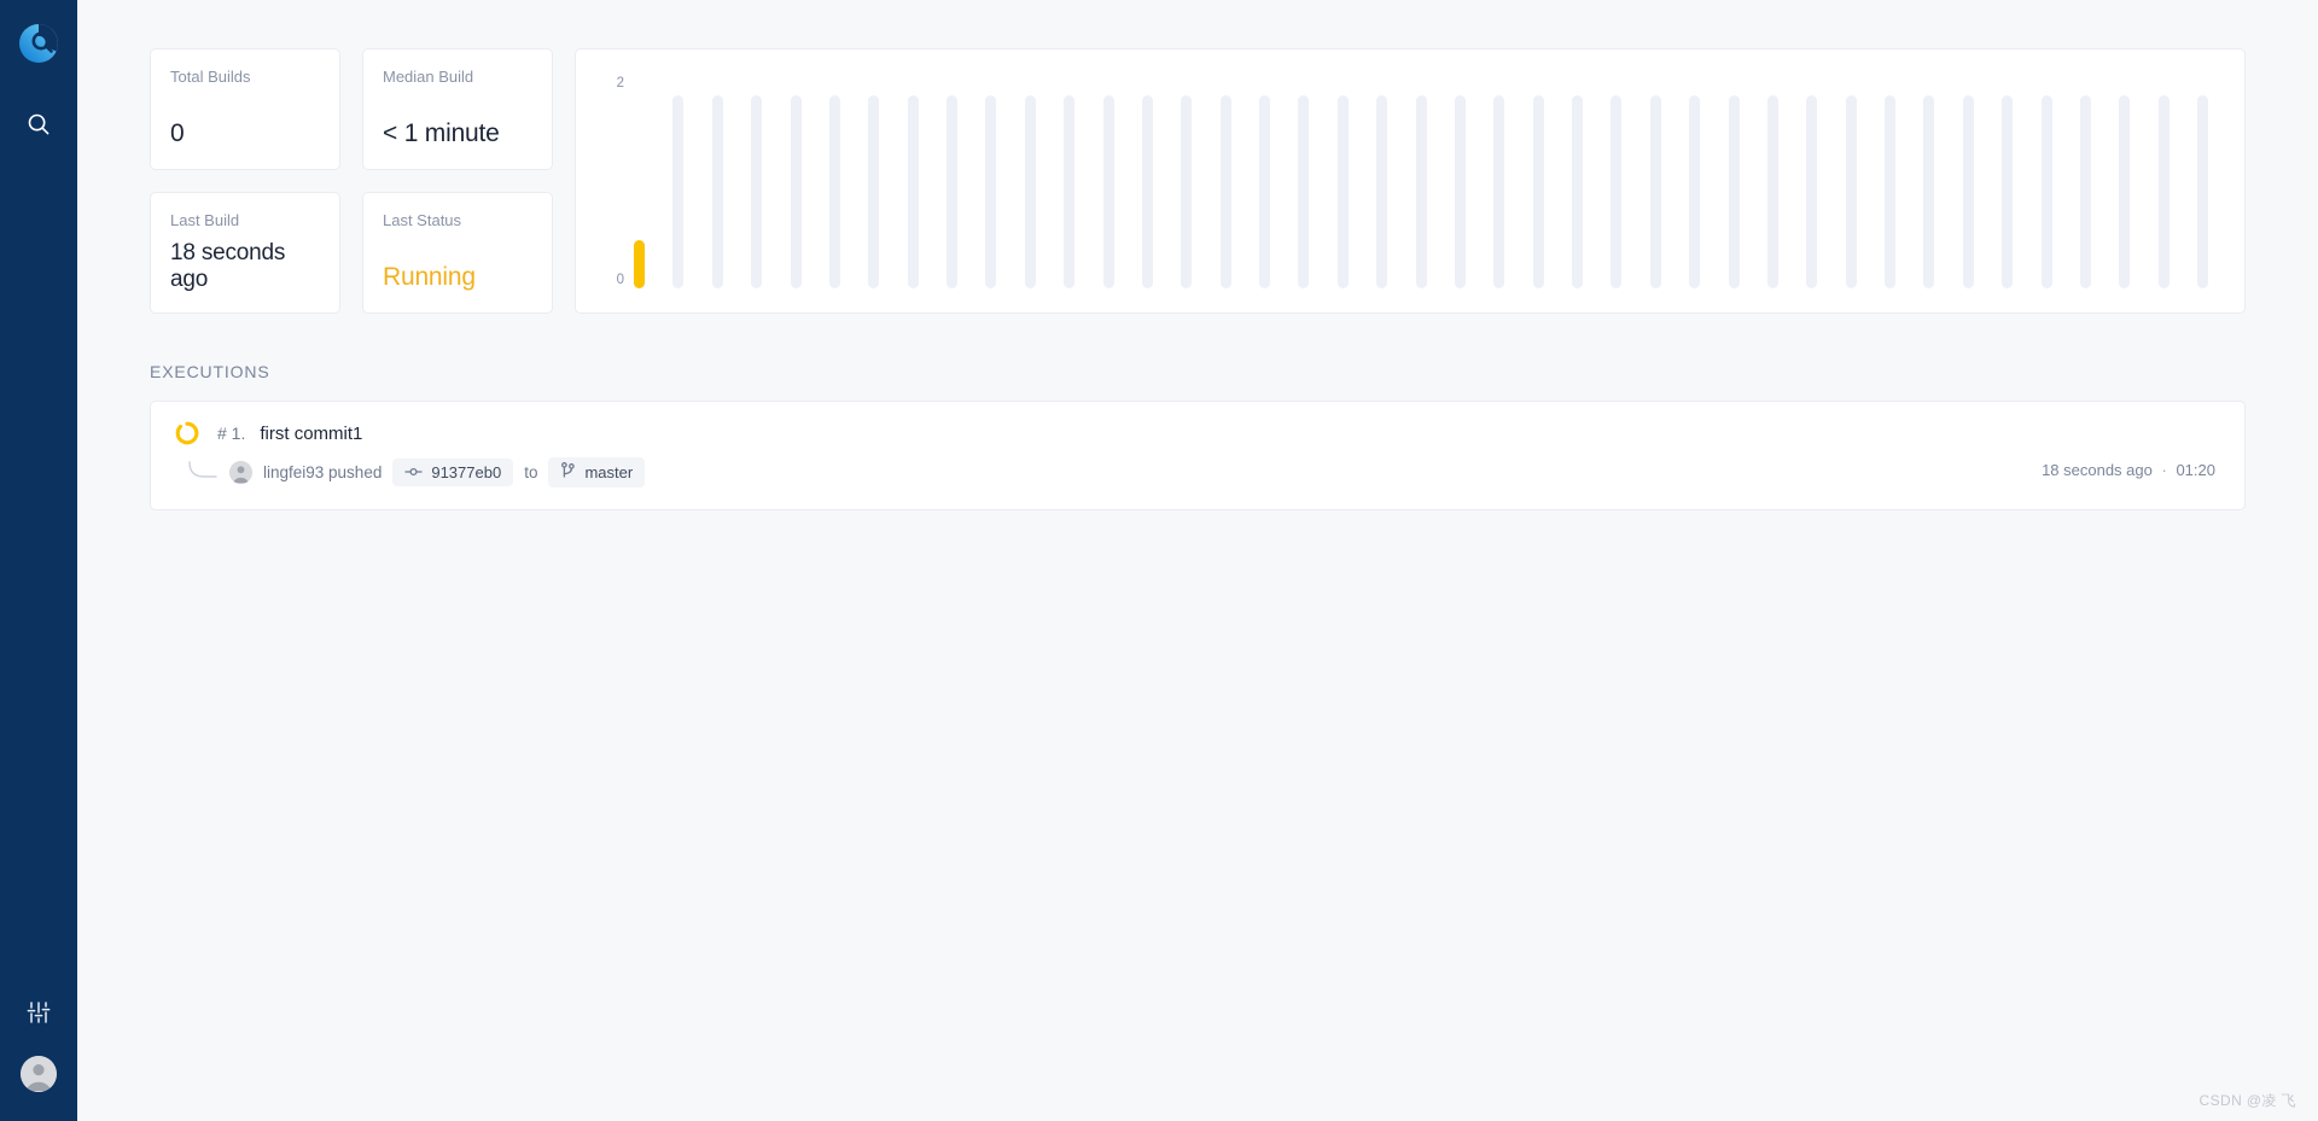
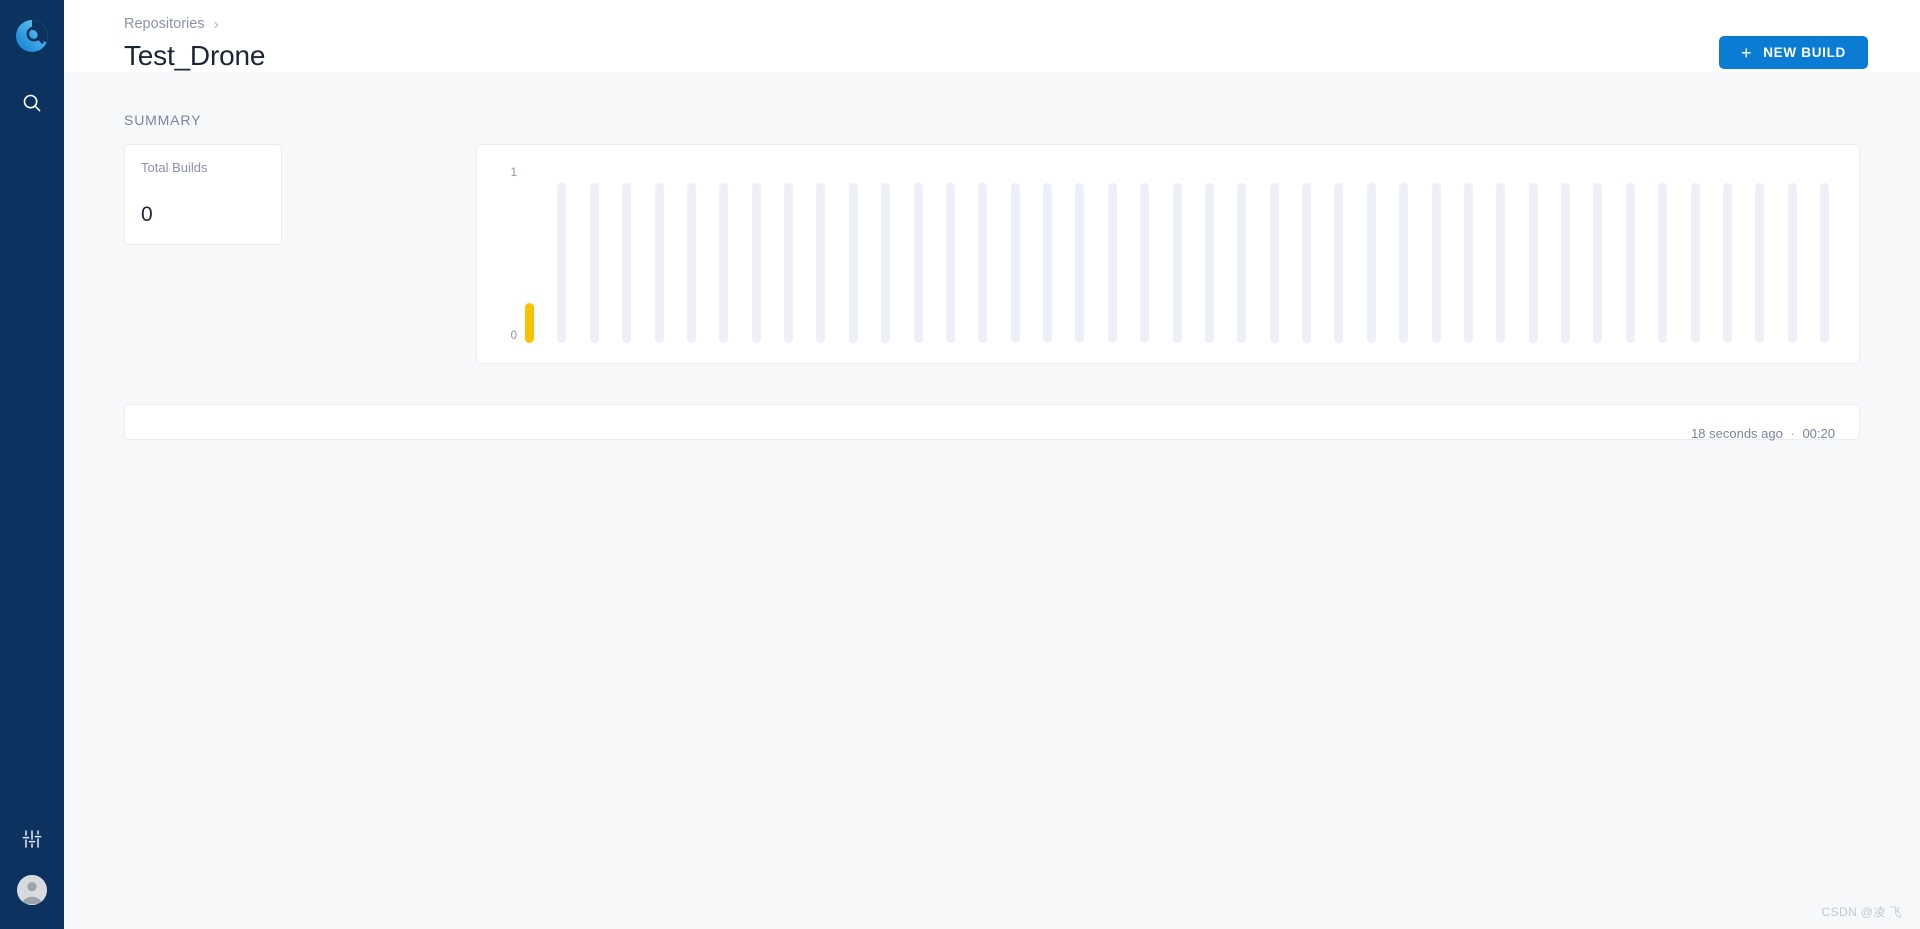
+ Repositories
+ ›
+ Test_Drone
+ +
+ NEW BUILD
+ SUMMARY
  Total Builds
  0
- Median Build
- < 1 minute
- Last Build
- 18 seconds ago
- Last Status
- Running
- 2
+ 1
  0
- EXECUTIONS
- # 1.
- first commit1
- lingfei93 pushed
- 91377eb0
- to
- master
- 18 seconds ago · 01:20
+ 18 seconds ago · 00:20
  CSDN @凌 飞
